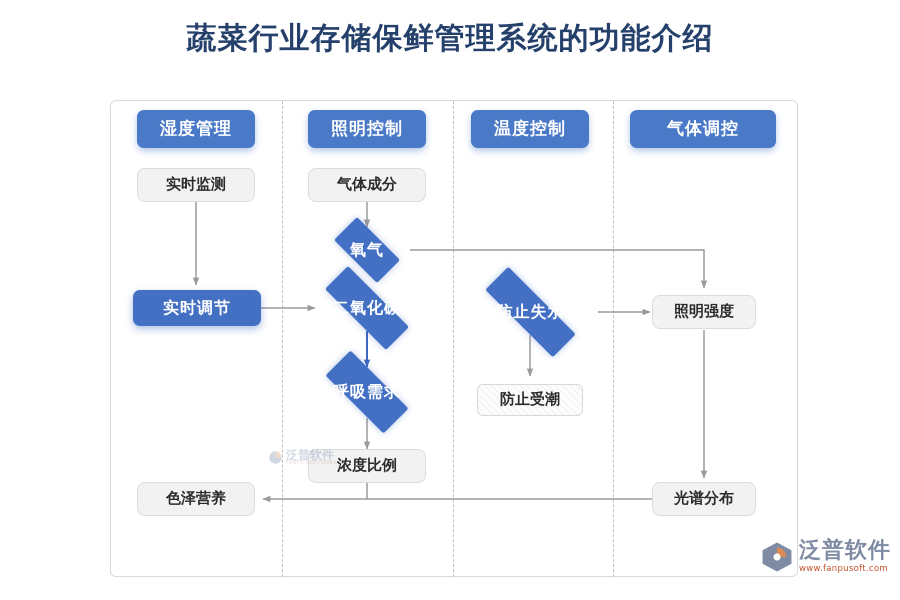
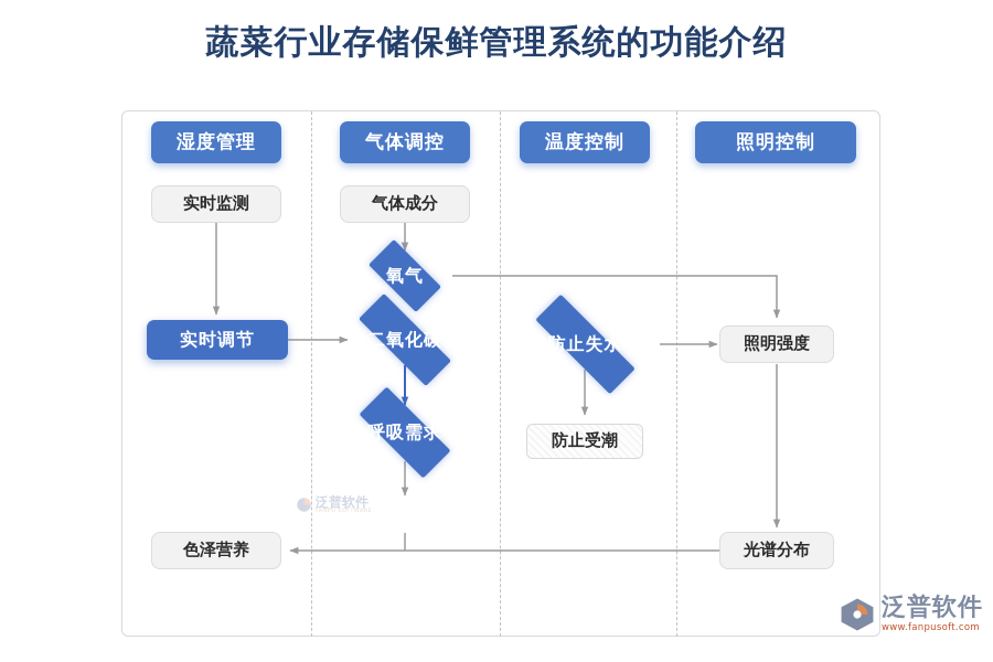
  蔬菜行业存储保鲜管理系统的功能介绍
  湿度管理
- 照明控制
+ 气体调控
  温度控制
- 气体调控
+ 照明控制
  实时监测
  实时调节
  色泽营养
  气体成分
  氧气
  二氧化碳
  呼吸需求
- 浓度比例
  防止失水
  防止受潮
  照明强度
  光谱分布
  泛普软件
  泛普软件
  www.fanpusoft.com
